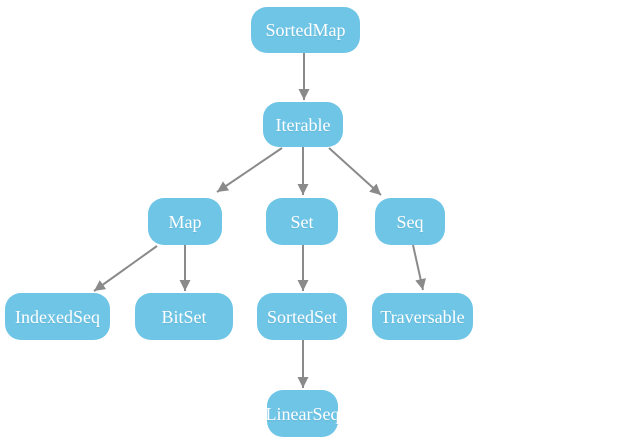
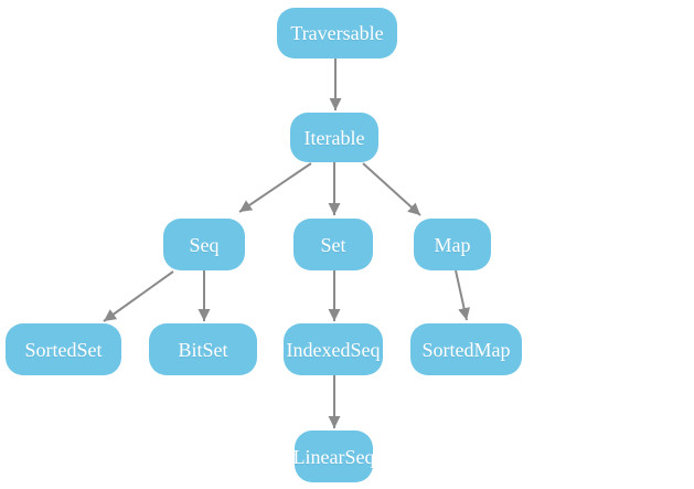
- SortedMap
+ Traversable
  Iterable
- Map
+ Seq
  Set
- Seq
+ Map
- IndexedSeq
+ SortedSet
  BitSet
- SortedSet
+ IndexedSeq
- Traversable
+ SortedMap
  LinearSeq
